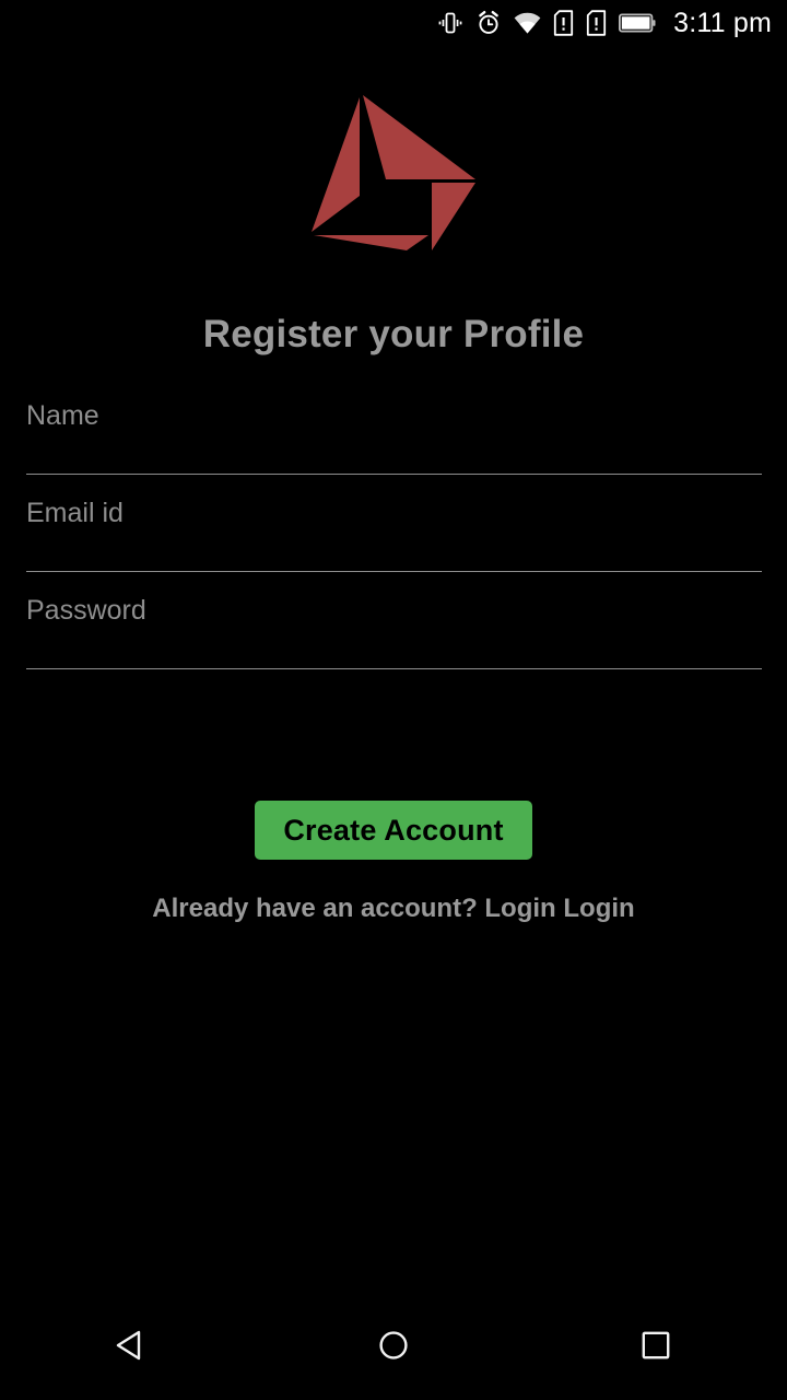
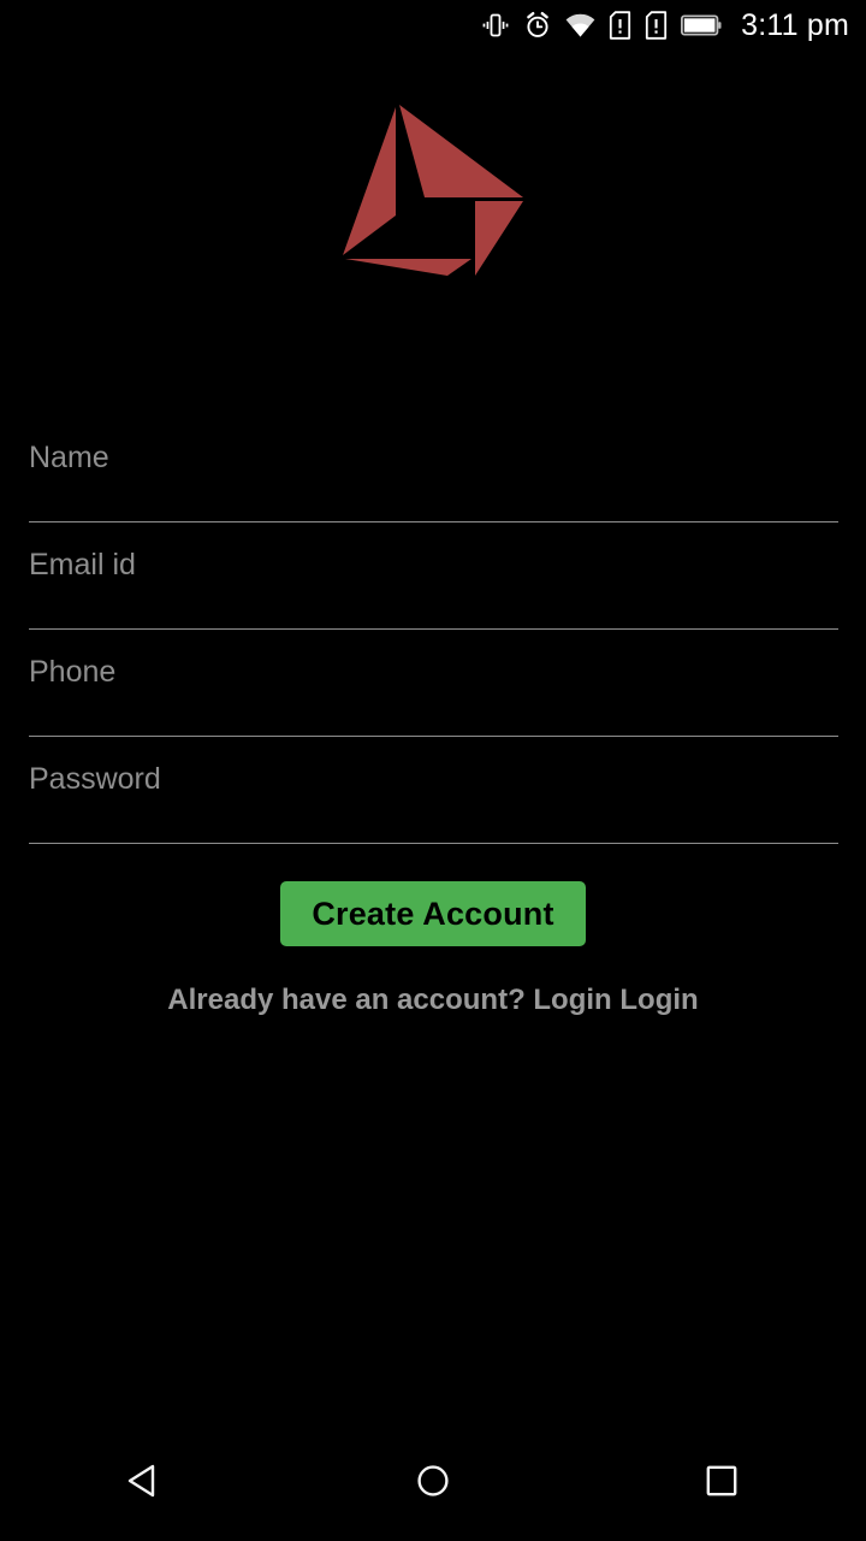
  3:11 pm
- Register your Profile
  Name
  Email id
+ Phone
  Password
  Create Account
  Already have an account? Login Login
